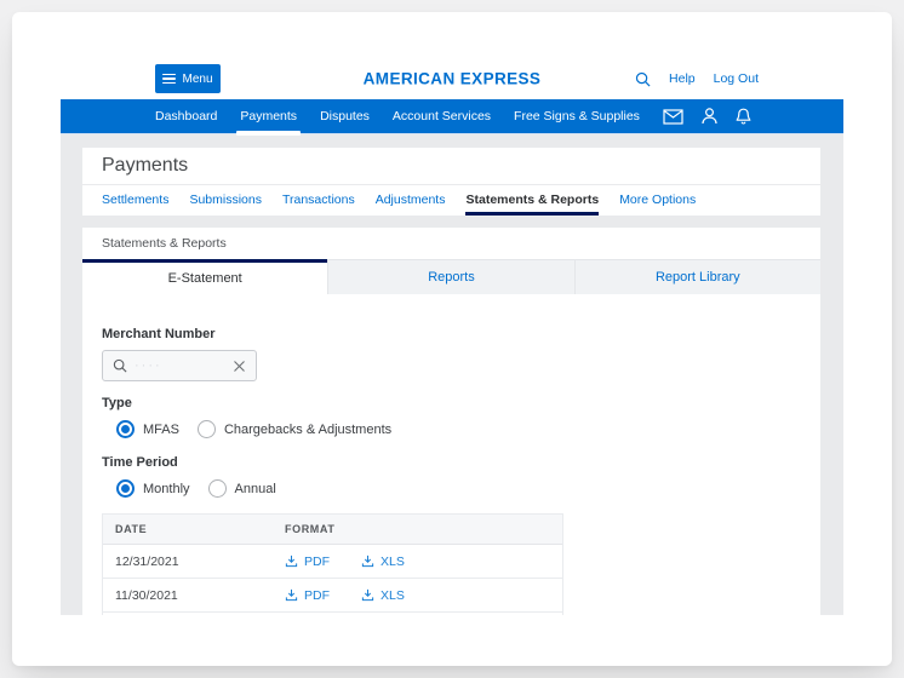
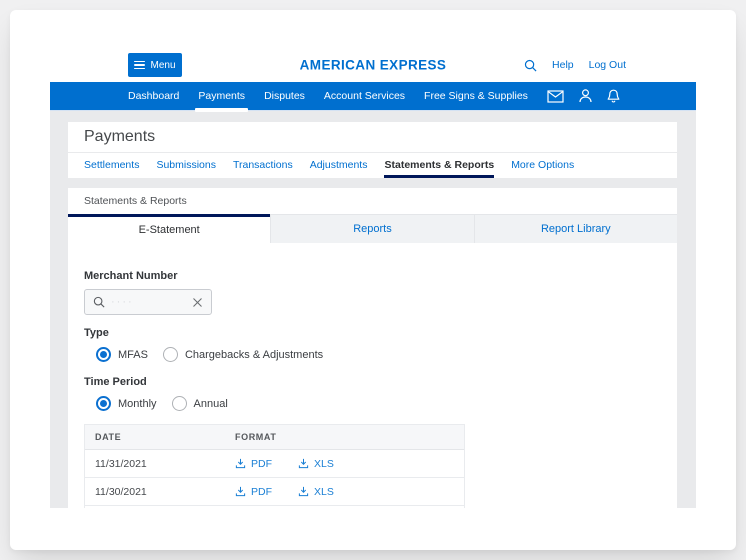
  Menu
  AMERICAN EXPRESS
  Help
  Log Out
  Dashboard
  Payments
  Disputes
  Account Services
  Free Signs & Supplies
  Payments
  Settlements
  Submissions
  Transactions
  Adjustments
  Statements & Reports
  More Options
  Statements & Reports
  E-Statement
  Reports
  Report Library
  Merchant Number
  Type
  MFAS
  Chargebacks & Adjustments
  Time Period
  Monthly
  Annual
  DATE
  FORMAT
- 12/31/2021
+ 11/31/2021
  PDF
  XLS
  11/30/2021
  PDF
  XLS
